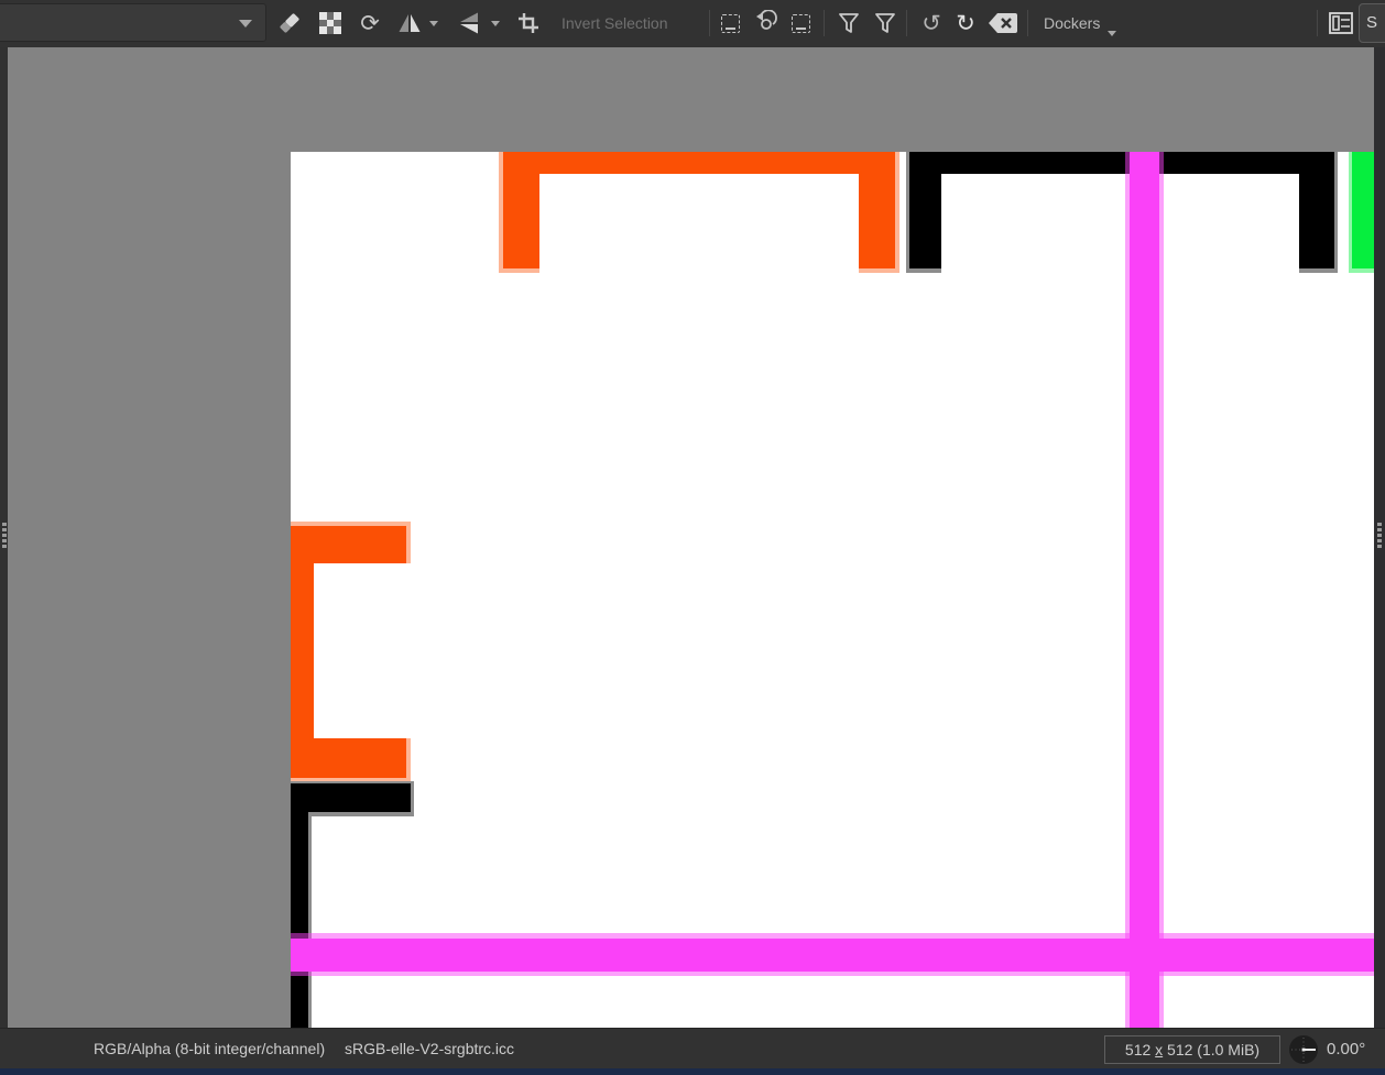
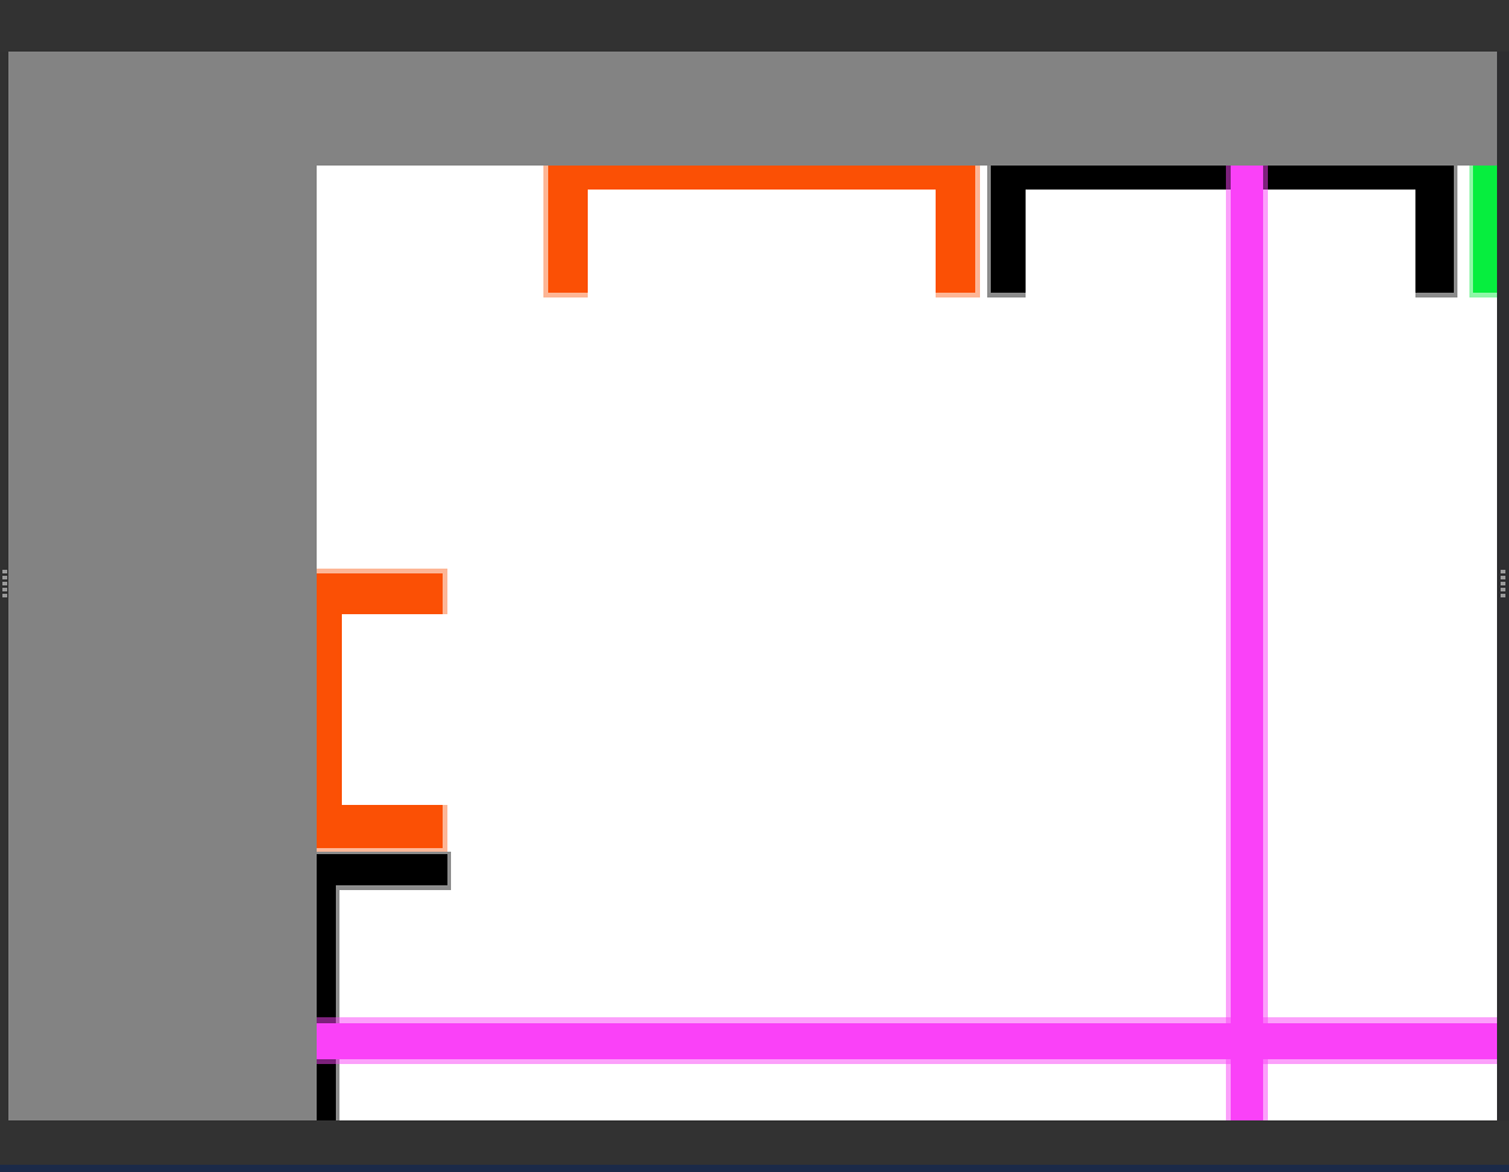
- ⟳
- Invert Selection
- ↺
- ↻
- Dockers
- S
- RGB/Alpha (8-bit integer/channel) sRGB-elle-V2-srgbtrc.icc
- 512 x 512 (1.0 MiB)
- 0.00°
